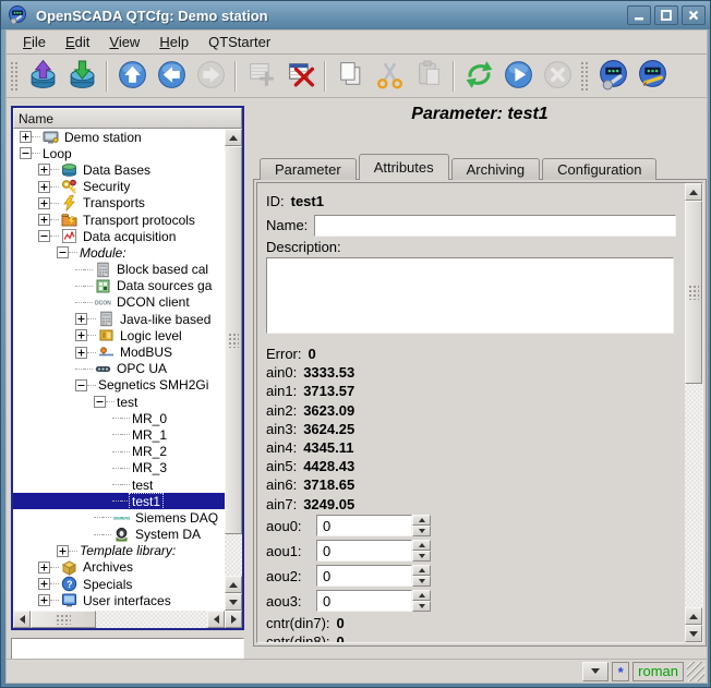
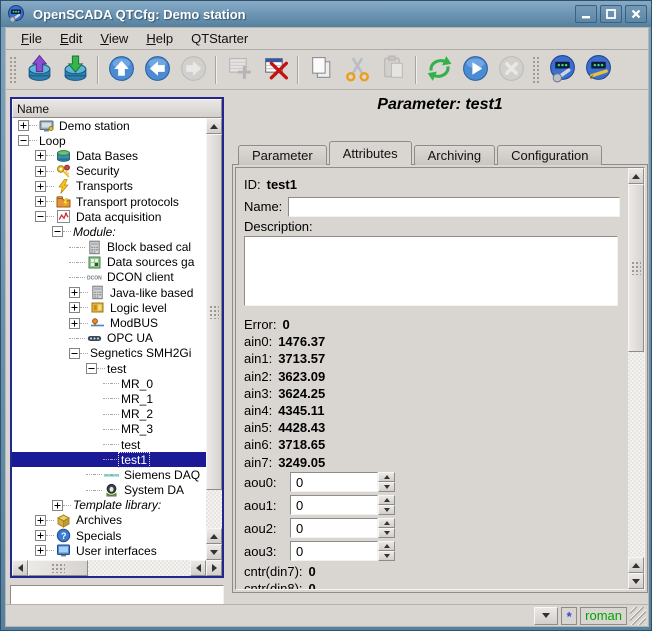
  OpenSCADA QTCfg: Demo station
  File
  Edit
  View
  Help
  QTStarter
  Name
  Demo station
  Loop
  Data Bases
  Security
  Transports
  Transport protocols
  Data acquisition
  Module:
  Block based cal
  Data sources ga
  DCON client
  Java-like based
  Logic level
  ModBUS
  OPC UA
  Segnetics SMH2Gi
  test
  MR_0
  MR_1
  MR_2
  MR_3
  test
  test1
  Siemens DAQ
  System DA
  Template library:
  Archives
  ?
  Specials
  User interfaces
  Parameter: test1
  Parameter
  Attributes
  Archiving
  Configuration
  ID:
  test1
  Name:
  Description:
  Error:
  0
  ain0:
- 3333.53
+ 1476.37
  ain1:
  3713.57
  ain2:
  3623.09
  ain3:
  3624.25
  ain4:
  4345.11
  ain5:
  4428.43
  ain6:
  3718.65
  ain7:
  3249.05
  aou0:
  0
  aou1:
  0
  aou2:
  0
  aou3:
  0
  cntr(din7):
  0
  cntr(din8):
  0
  *
  roman
